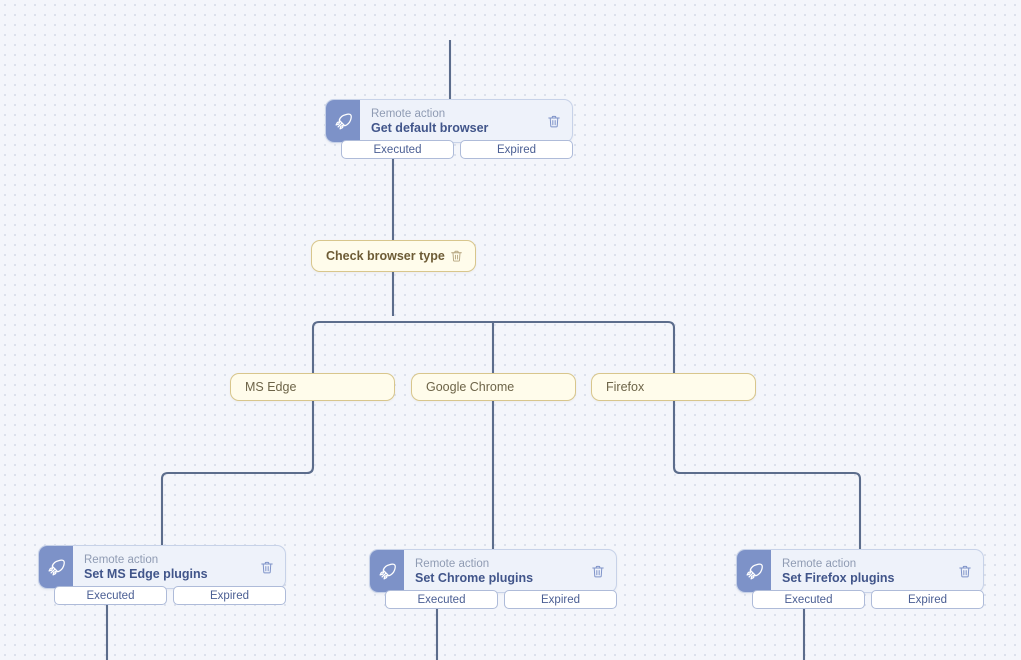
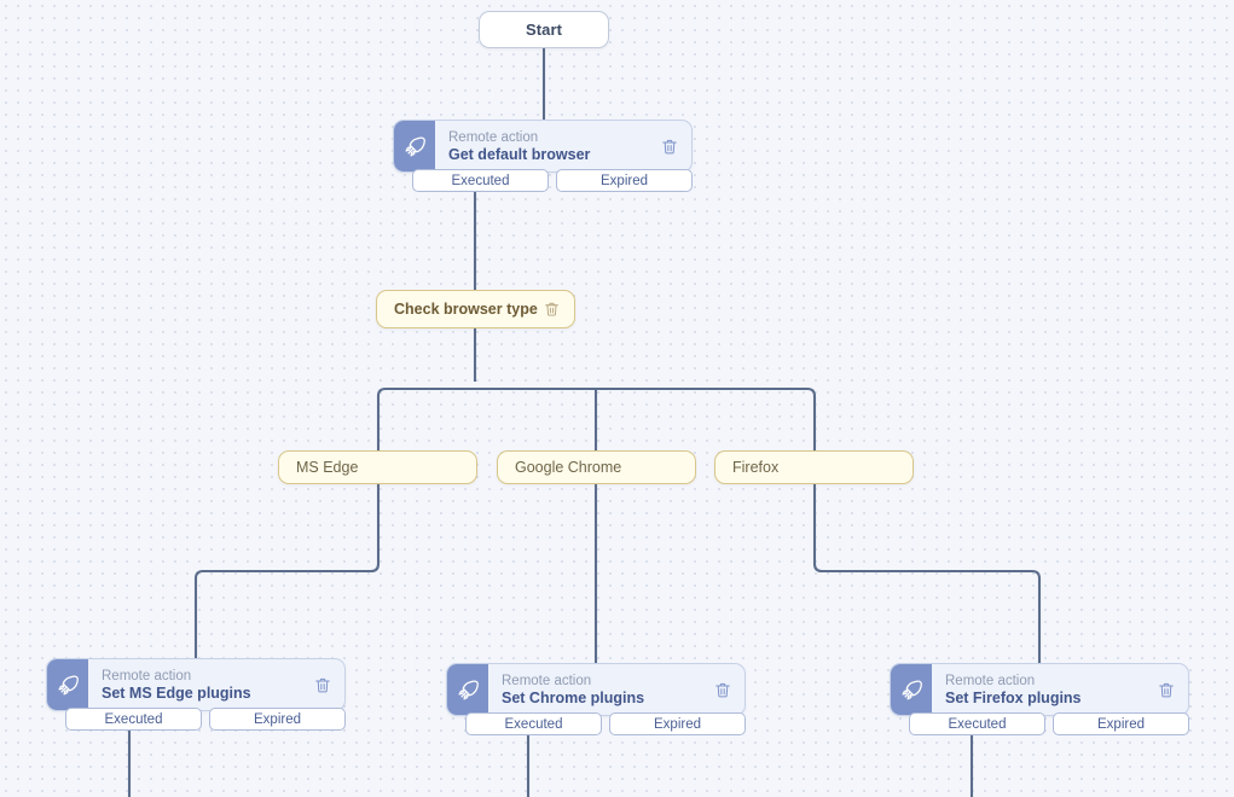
+ Start
  Remote action
  Get default browser
  Executed
  Expired
  Check browser type
  MS Edge
  Google Chrome
  Firefox
  Remote action
  Set MS Edge plugins
  Executed
  Expired
  Remote action
  Set Chrome plugins
  Executed
  Expired
  Remote action
  Set Firefox plugins
  Executed
  Expired
